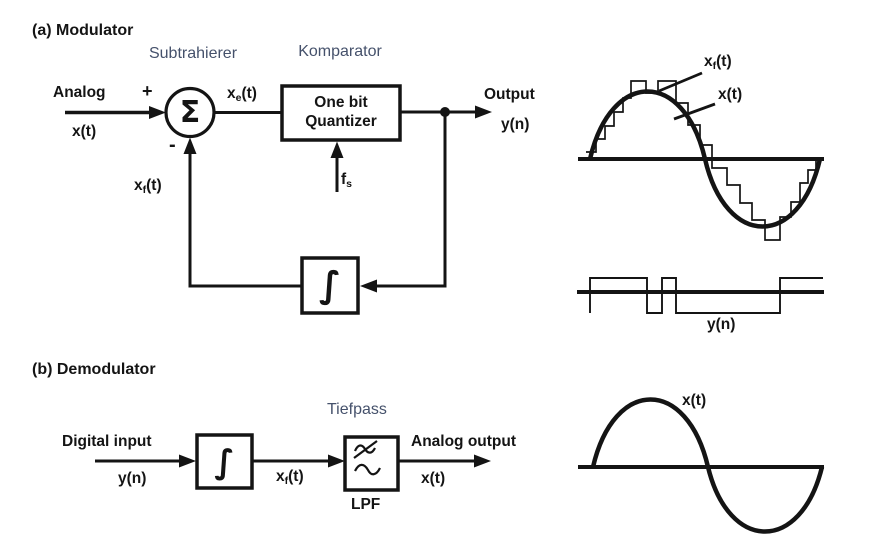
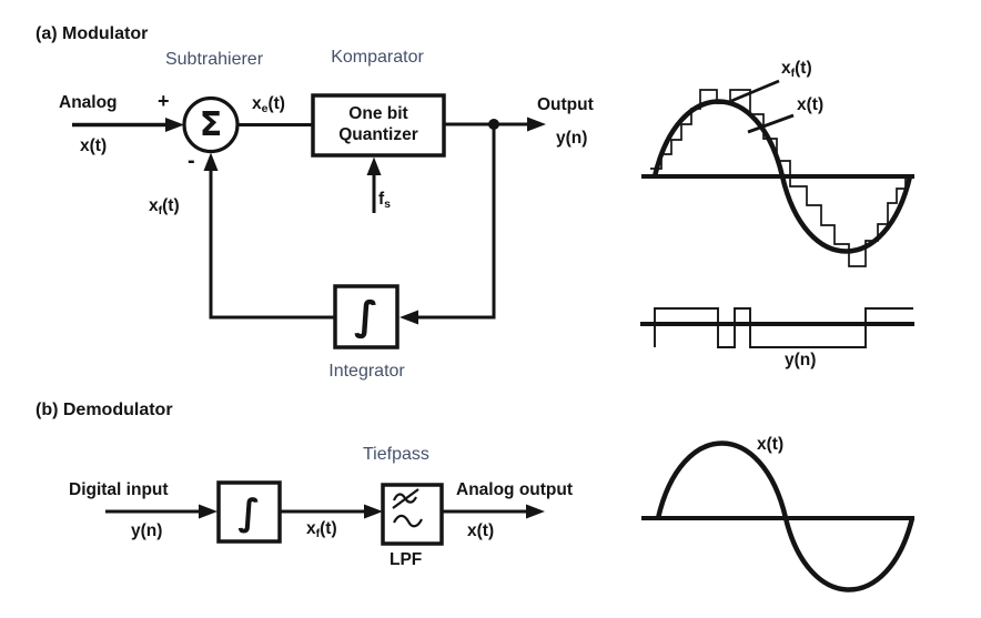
  (a) Modulator
  Subtrahierer
  Komparator
  Analog
  x(t)
  +
  -
  Σ
  xe(t)
  One bit
  Quantizer
  fs
  Output
  y(n)
  xf(t)
  ∫
+ Integrator
  (b) Demodulator
  Digital input
  y(n)
  ∫
  xf(t)
  Tiefpass
  LPF
  Analog output
  x(t)
  xf(t)
  x(t)
  y(n)
  x(t)
